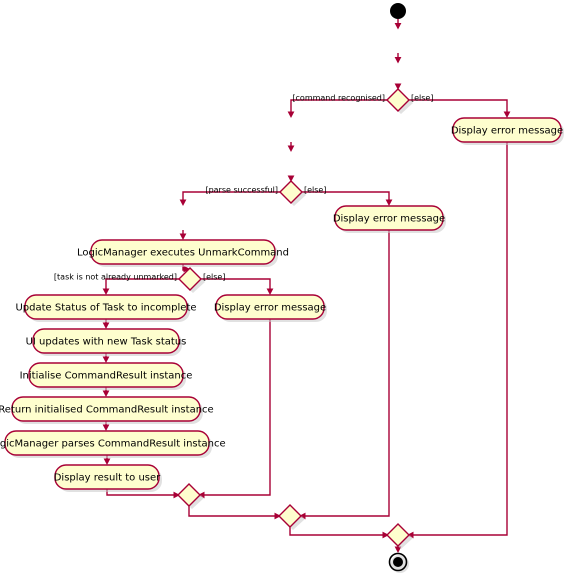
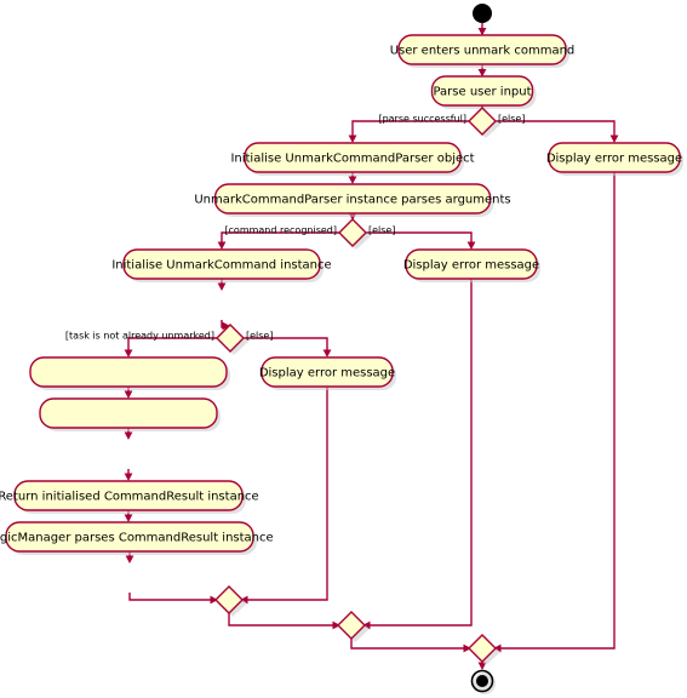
+ User enters unmark command
+ Parse user input
  Display error message
+ Initialise UnmarkCommandParser object
+ UnmarkCommandParser instance parses arguments
+ Initialise UnmarkCommand instance
  Display error message
- LogicManager executes UnmarkCommand
- Update Status of Task to incomplete
  Display error message
- UI updates with new Task status
- Initialise CommandResult instance
  Return initialised CommandResult instance
  gicManager parses CommandResult instance
- Display result to user
- [command recognised]
+ [parse successful]
  [else]
- [parse successful]
+ [command recognised]
  [else]
  [task is not already unmarked]
  [else]
